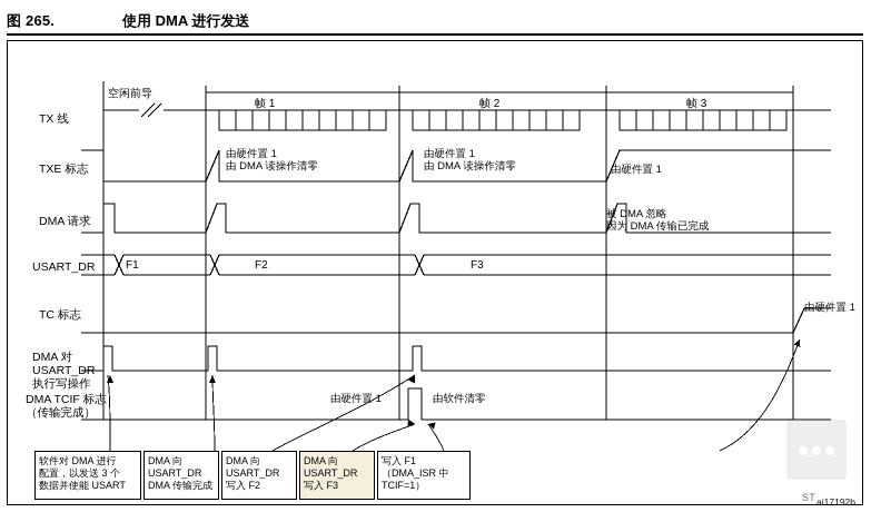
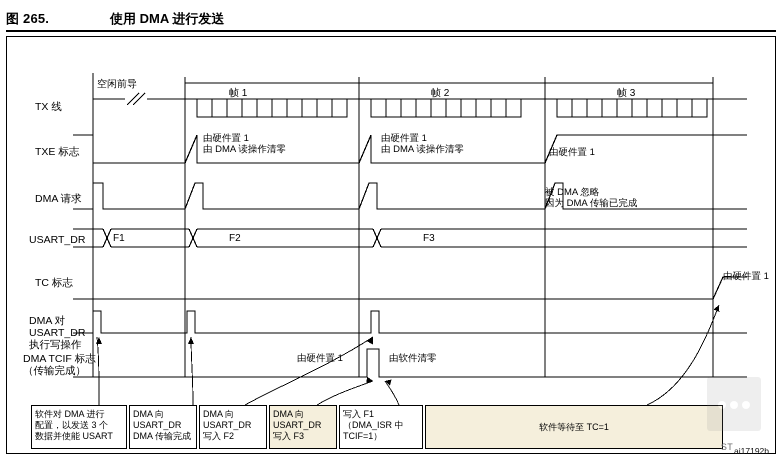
  图 265.
  使用 DMA 进行发送
  TX 线
  TXE 标志
  DMA 请求
  USART_DR
  TC 标志
  DMA 对
  USART_
  执行写操作
  DMA TCIF 标志
  （传输完成）
  空闲前导
  帧 1
  帧 2
  帧 3
  F1
  F2
  F3
  由硬件置 1
  由 DMA 读操作清零
  由硬件置 1
  由 DMA 读操作清零
  由硬件置 1
  被 DMA 忽略
  因为 DMA 传输已完成
  由硬件置 1
  由软件清零
  软件对 DMA 进行
  配置，以发送 3 个
  数据并使能 USART
  DMA 向
  USART_DR
  DMA 传输完成
  DMA 向
  USART_DR
  写入 F2
  DMA 向
  USART_DR
  写入 F3
  写入 F1
  （DMA_ISR 中
  TCIF=1）
+ 软件等待至 TC=1
  ST
  ai17192b
